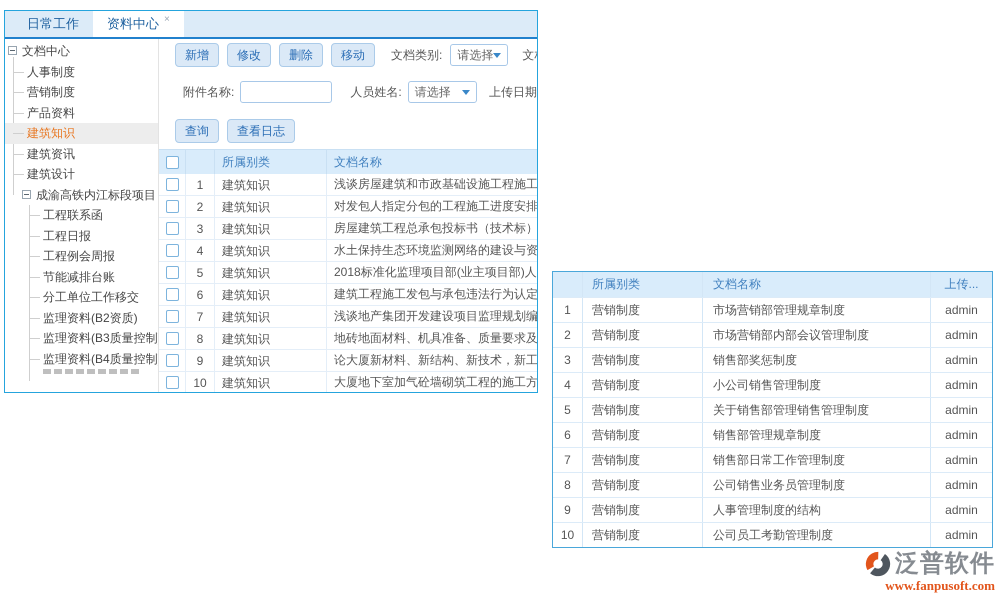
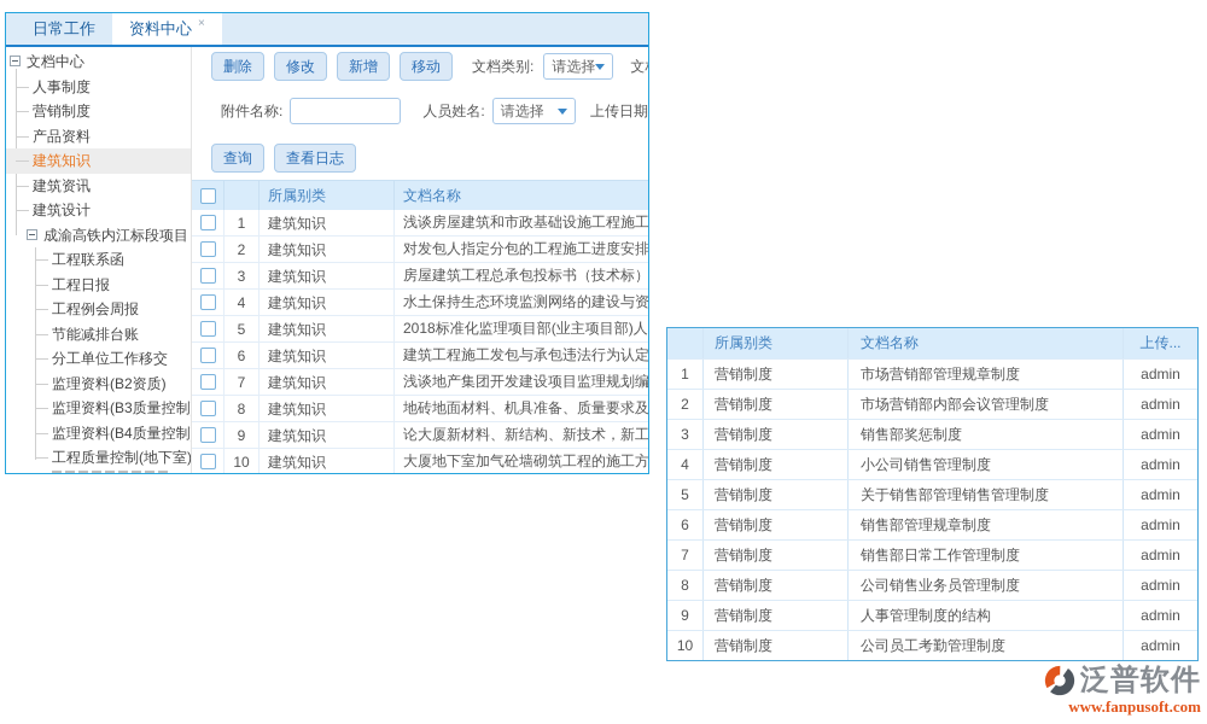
  日常工作
  资料中心
  ×
  文档中心
  人事制度
  营销制度
  产品资料
  建筑知识
  建筑资讯
  建筑设计
  成渝高铁内江标段项目
  工程联系函
  工程日报
  工程例会周报
  节能减排台账
  分工单位工作移交
  监理资料(B2资质)
  监理资料(B3质量控制
  监理资料(B4质量控制
+ 工程质量控制(地下室)
- 新增
+ 删除
  修改
- 删除
+ 新增
  移动
  文档类别:
  请选择
  附件名称:
  人员姓名:
  请选择
  上传日期
  查询
  查看日志
  所属别类
  文档名称
  1
  建筑知识
  浅谈房屋建筑和市政基础设施工程施工
  2
  建筑知识
  对发包人指定分包的工程施工进度安排
  3
  建筑知识
  房屋建筑工程总承包投标书（技术标）
  4
  建筑知识
  水土保持生态环境监测网络的建设与资
  5
  建筑知识
  2018标准化监理项目部(业主项目部)人
  6
  建筑知识
  建筑工程施工发包与承包违法行为认定
  7
  建筑知识
  浅谈地产集团开发建设项目监理规划编
  8
  建筑知识
  地砖地面材料、机具准备、质量要求及
  9
  建筑知识
  论大厦新材料、新结构、新技术，新工
  10
  建筑知识
  大厦地下室加气砼墙砌筑工程的施工方
  所属别类
  文档名称
  上传...
  1
  营销制度
  市场营销部管理规章制度
  admin
  2
  营销制度
  市场营销部内部会议管理制度
  admin
  3
  营销制度
  销售部奖惩制度
  admin
  4
  营销制度
  小公司销售管理制度
  admin
  5
  营销制度
  关于销售部管理销售管理制度
  admin
  6
  营销制度
  销售部管理规章制度
  admin
  7
  营销制度
  销售部日常工作管理制度
  admin
  8
  营销制度
  公司销售业务员管理制度
  admin
  9
  营销制度
  人事管理制度的结构
  admin
  10
  营销制度
  公司员工考勤管理制度
  admin
  泛普软件
  www.fanpusoft.com
